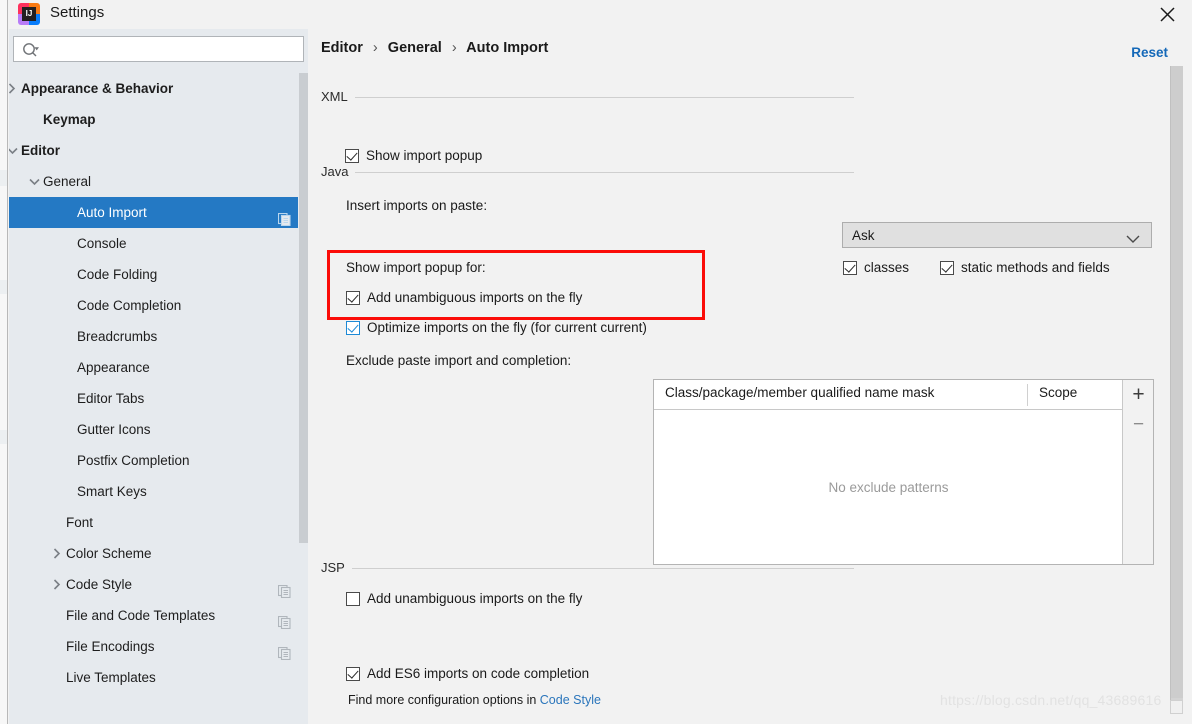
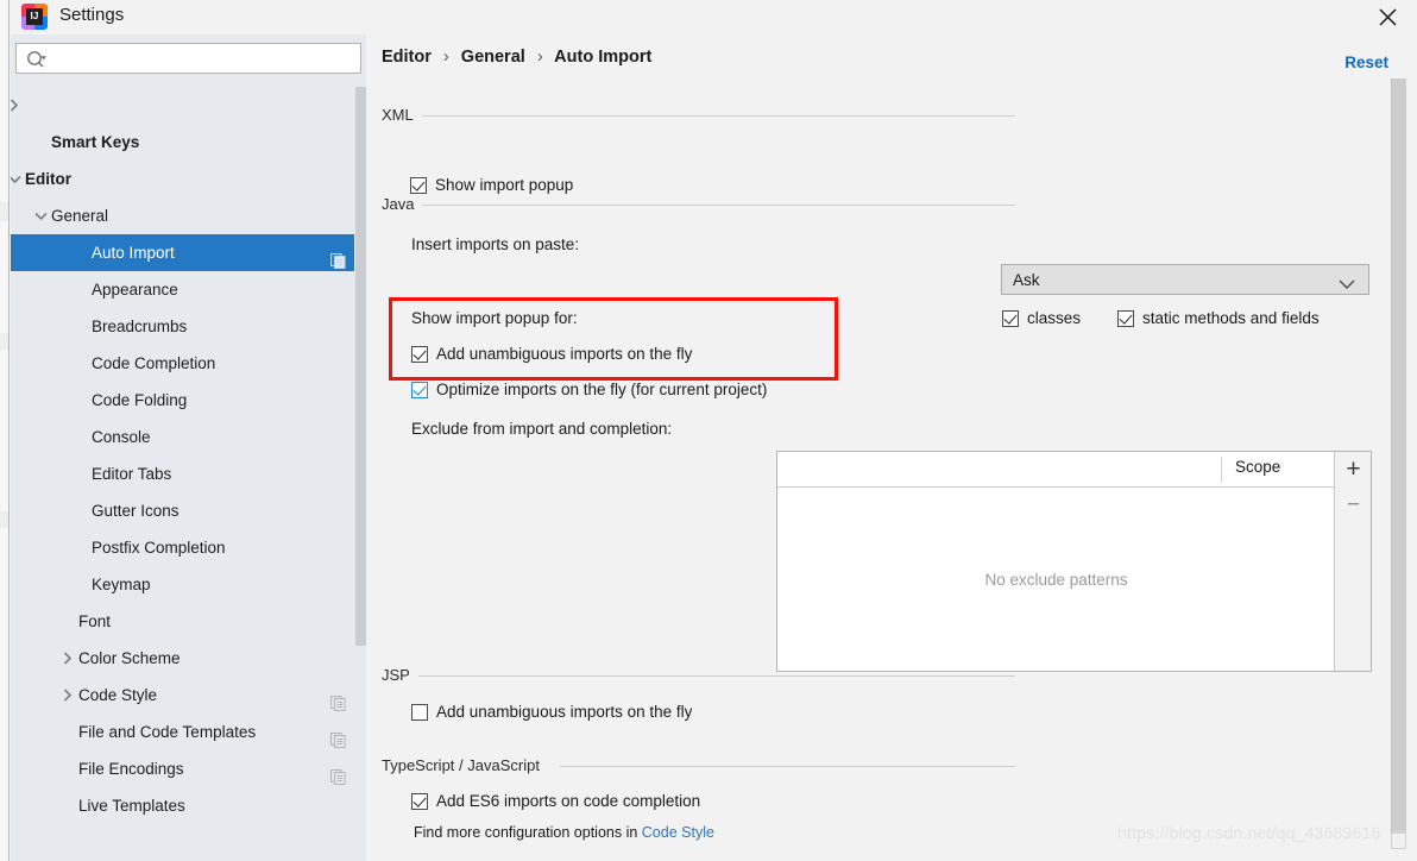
  IJ
  Settings
- Appearance & Behavior
- Keymap
+ Smart Keys
  Editor
  General
  Auto Import
- Console
+ Appearance
- Code Folding
+ Breadcrumbs
  Code Completion
- Breadcrumbs
+ Code Folding
- Appearance
+ Console
  Editor Tabs
  Gutter Icons
  Postfix Completion
- Smart Keys
+ Keymap
  Font
  Color Scheme
  Code Style
  File and Code Templates
  File Encodings
  Live Templates
  Editor › General › Auto Import
  Reset
  XML
  Show import popup
  Java
  Insert imports on paste:
  Ask
  Show import popup for:
  classes
  static methods and fields
  Add unambiguous imports on the fly
- Optimize imports on the fly (for current current)
+ Optimize imports on the fly (for current project)
- Exclude paste import and completion:
+ Exclude from import and completion:
- Class/package/member qualified name mask
  Scope
  No exclude patterns
  +
  −
  JSP
  Add unambiguous imports on the fly
+ TypeScript / JavaScript
  Add ES6 imports on code completion
  Find more configuration options in Code Style
